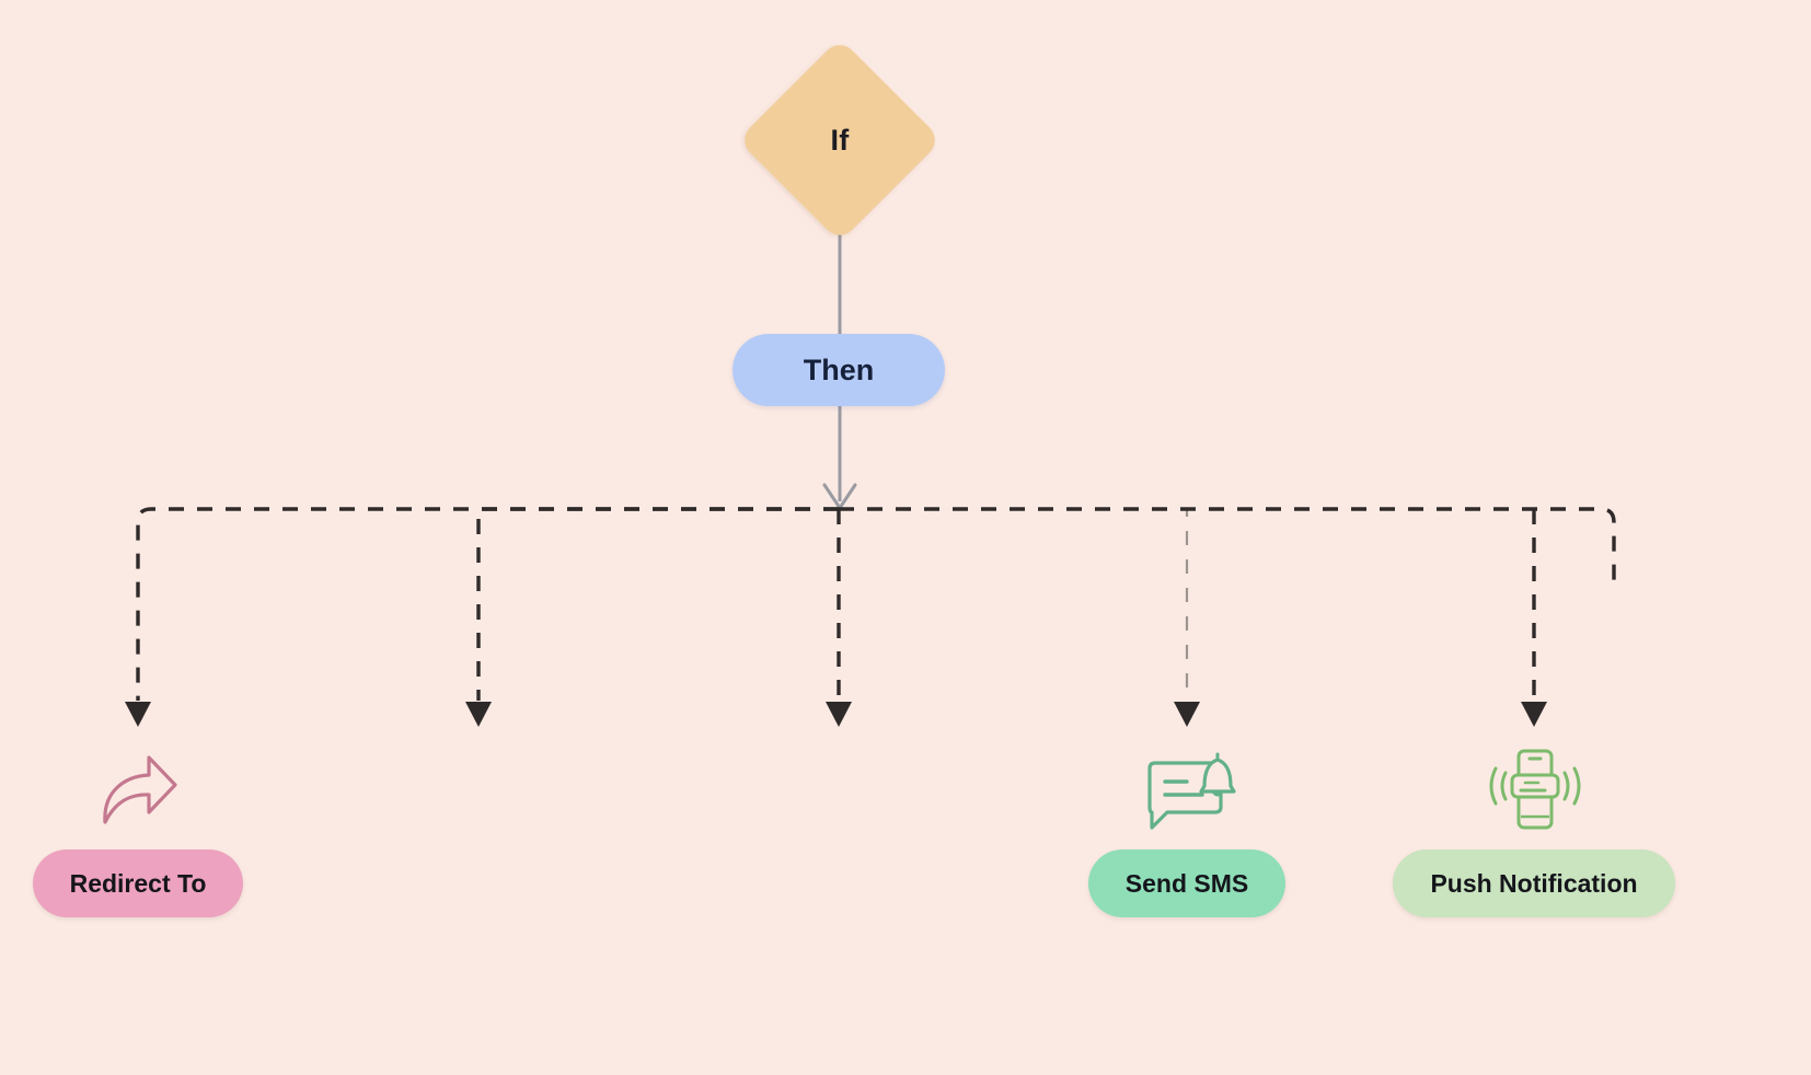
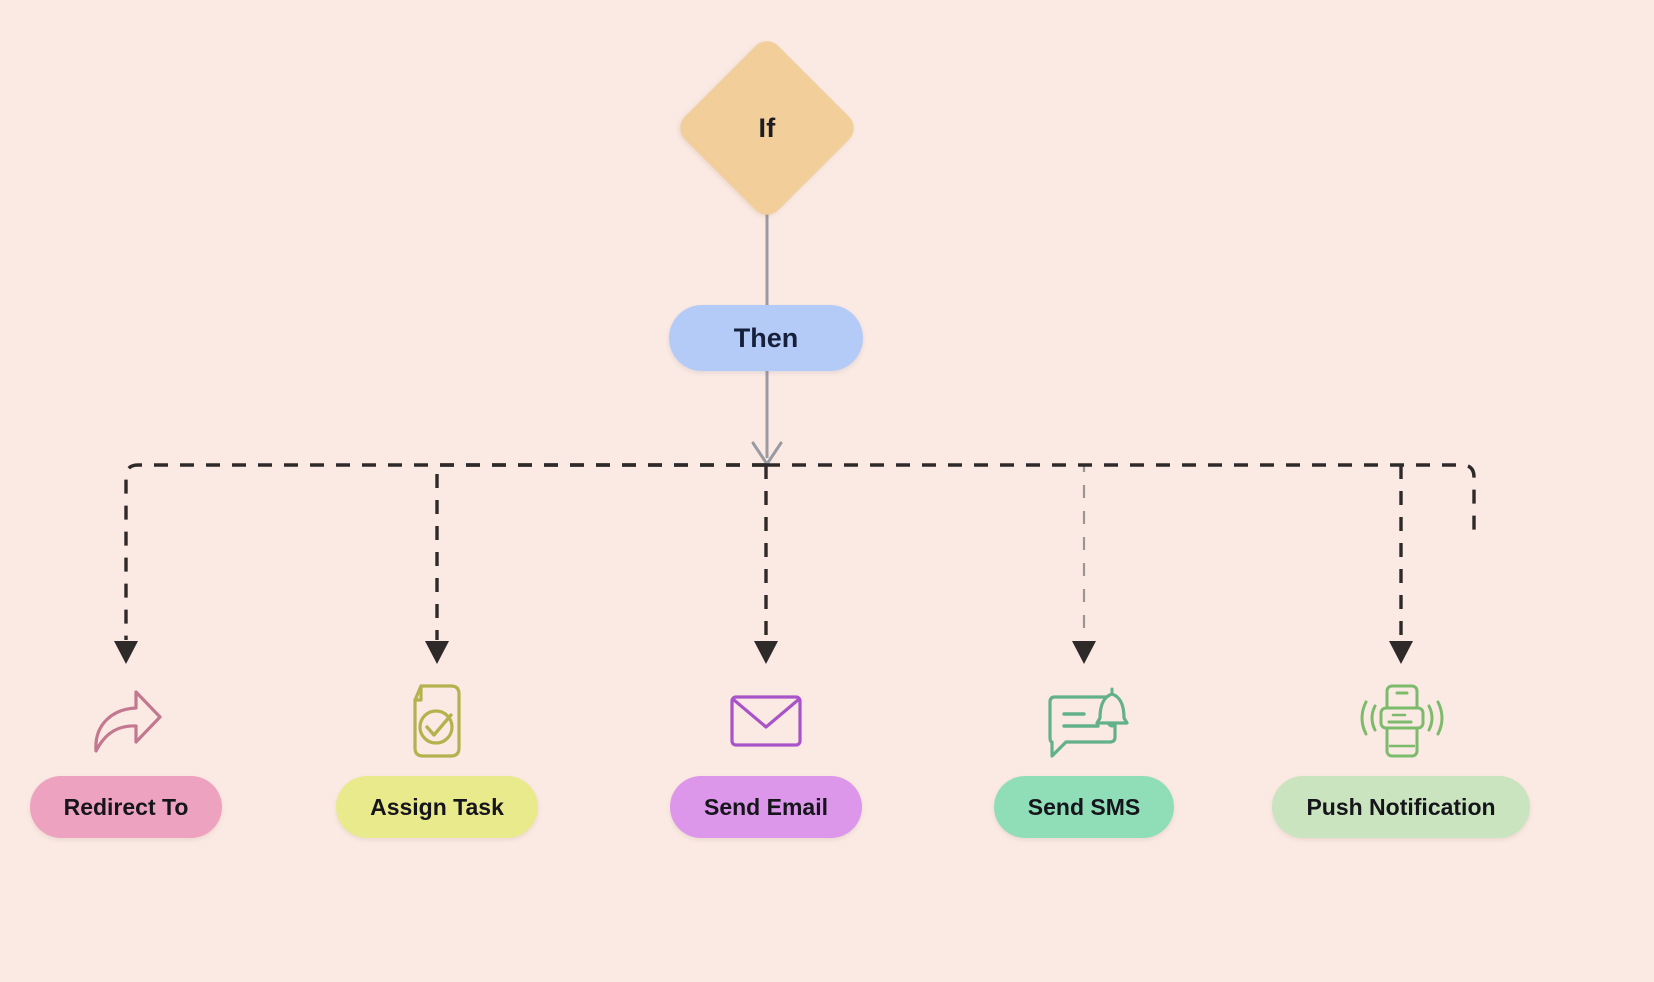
  If
  Then
  Redirect To
+ Assign Task
+ Send Email
  Send SMS
  Push Notification
